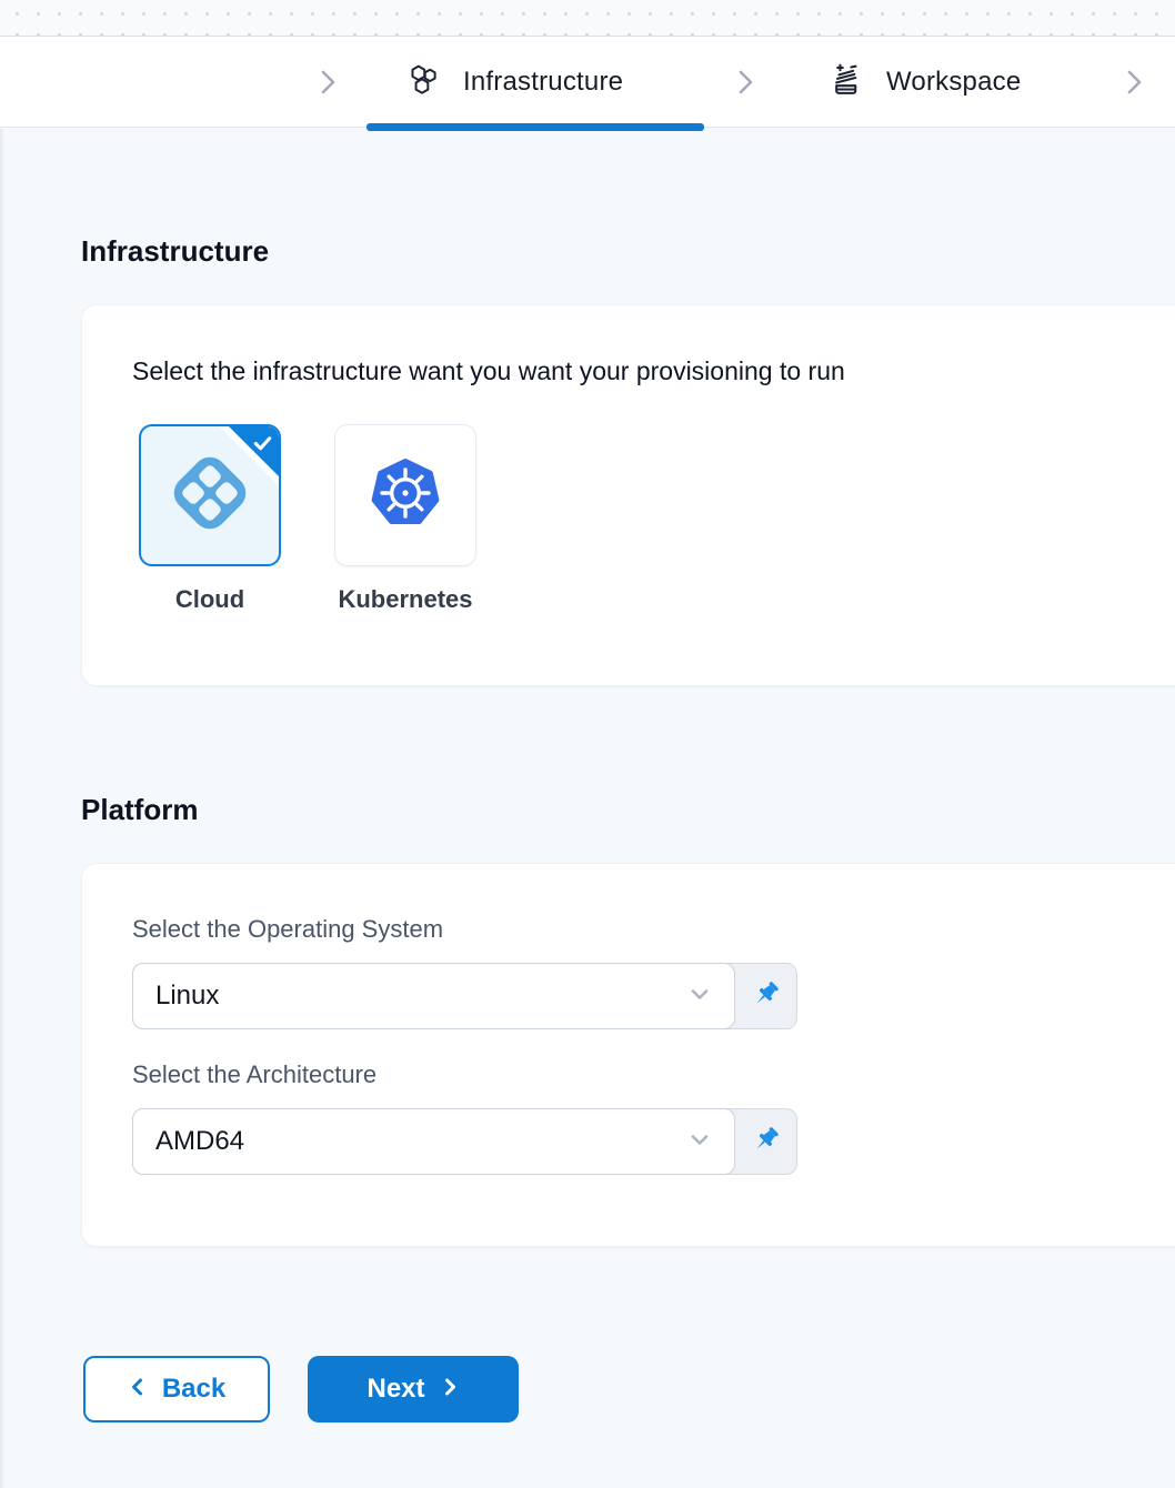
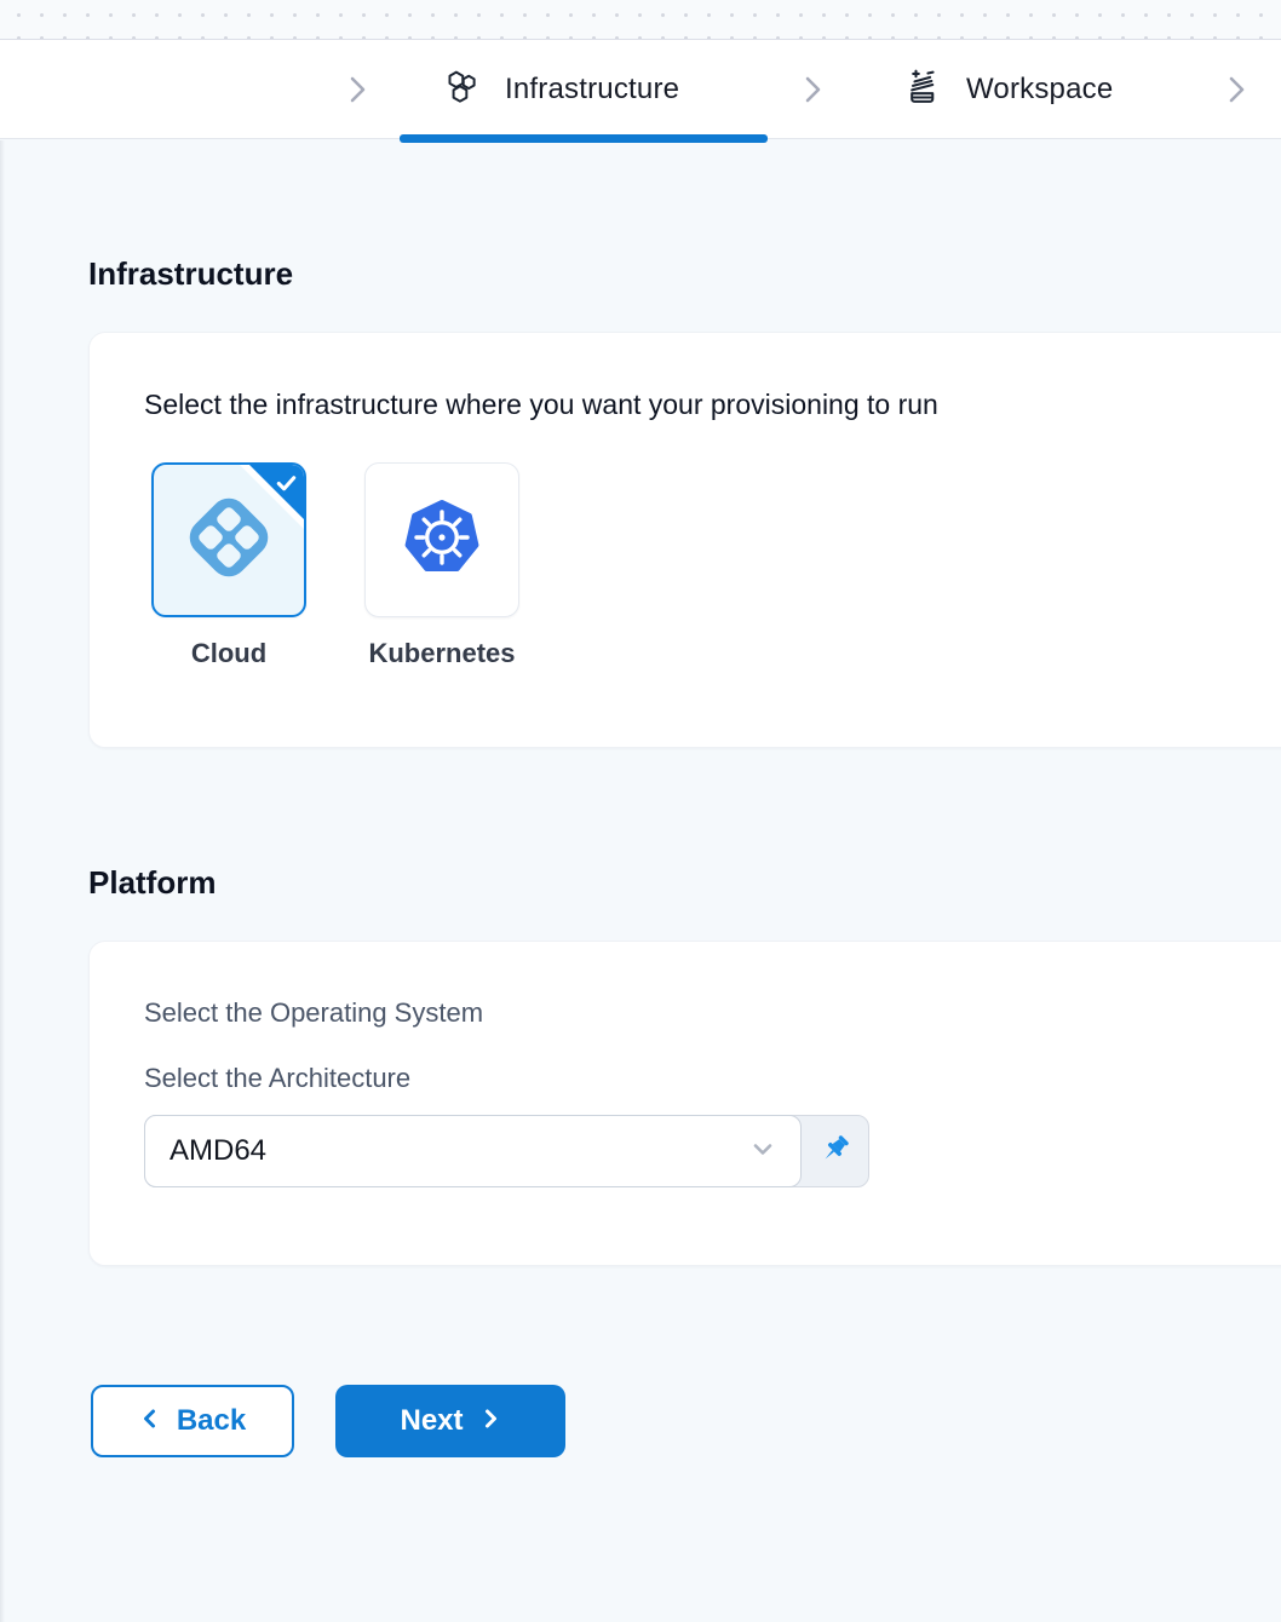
  Infrastructure
  Workspace
  Infrastructure
- Select the infrastructure want you want your provisioning to run
+ Select the infrastructure where you want your provisioning to run
  Cloud
  Kubernetes
  Platform
  Select the Operating System
- Linux
  Select the Architecture
  AMD64
  Back
  Next
